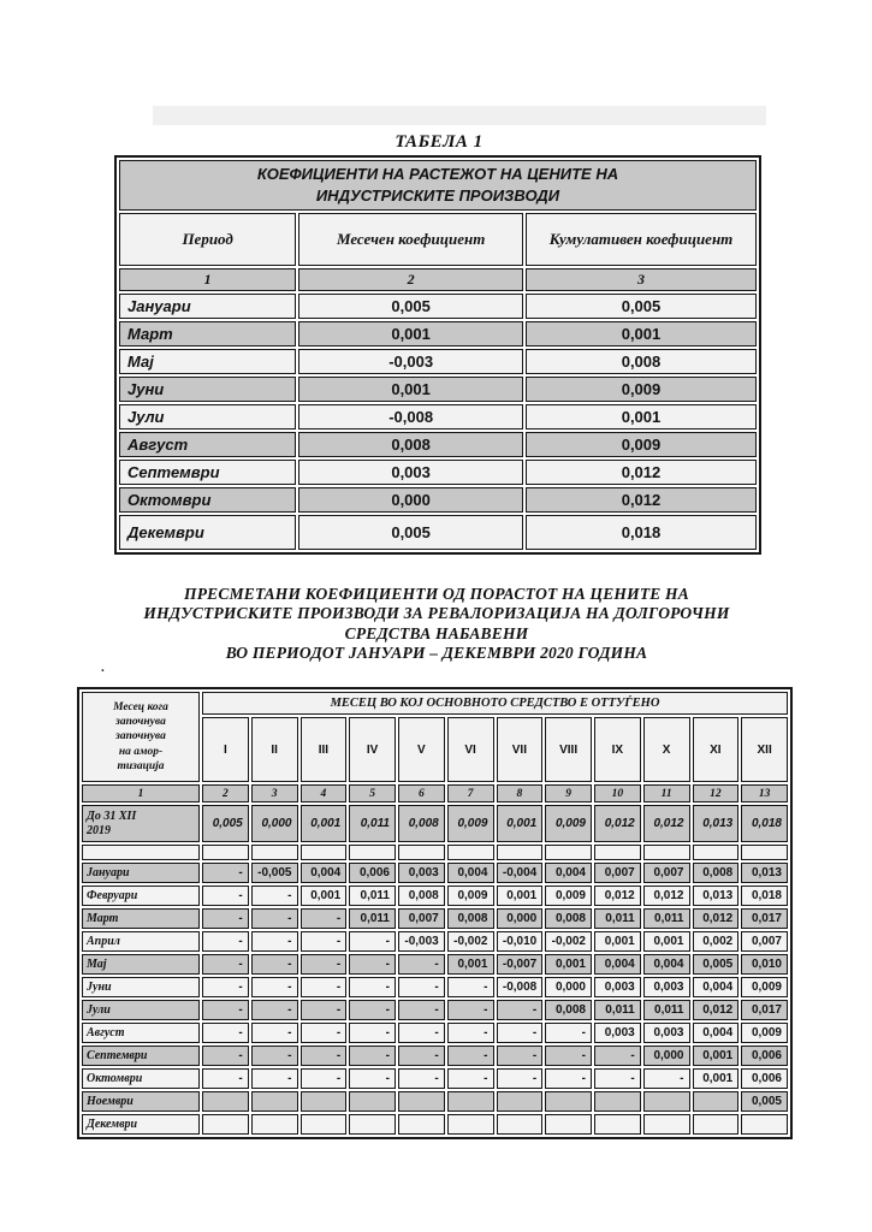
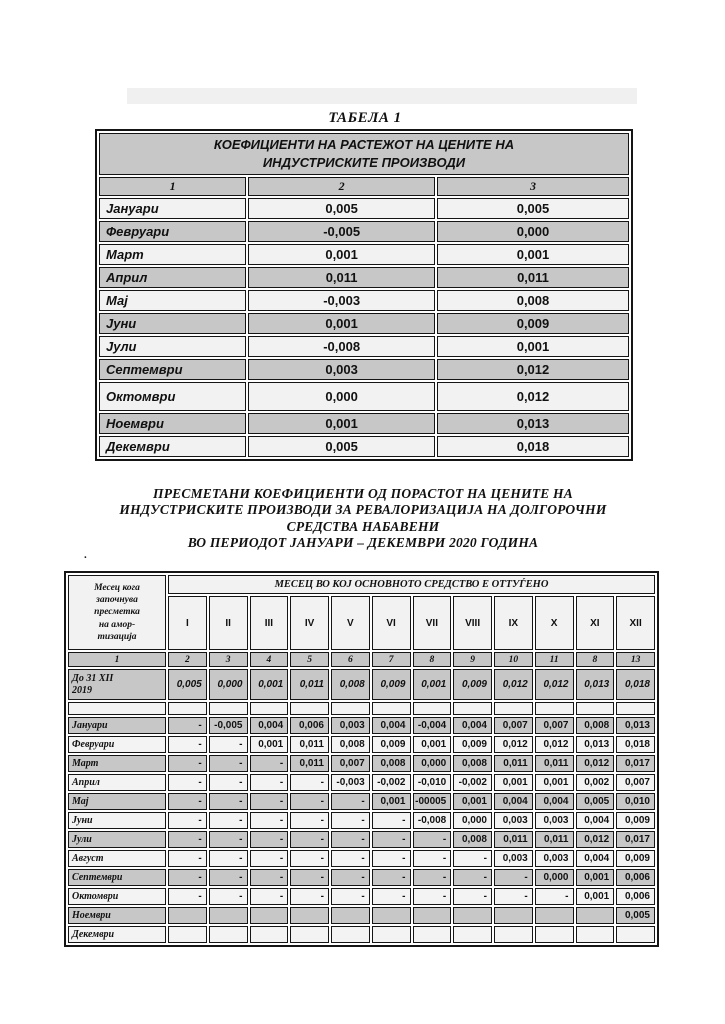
  ТАБЕЛА 1
  КОЕФИЦИЕНТИ НА РАСТЕЖОТ НА ЦЕНИТЕ НА ИНДУСТРИСКИТЕ ПРОИЗВОДИ
- Период	Месечен коефициент	Кумулативен коефициент
  1	2	3
  Јануари	0,005	0,005
+ Февруари	-0,005	0,000
  Март	0,001	0,001
+ Април	0,011	0,011
  Мај	-0,003	0,008
  Јуни	0,001	0,009
  Јули	-0,008	0,001
- Август	0,008	0,009
  Септември	0,003	0,012
  Октомври	0,000	0,012
+ Ноември	0,001	0,013
  Декември	0,005	0,018
  ПРЕСМЕТАНИ КОЕФИЦИЕНТИ ОД ПОРАСТОТ НА ЦЕНИТЕ НА
  ИНДУСТРИСКИТЕ ПРОИЗВОДИ ЗА РЕВАЛОРИЗАЦИЈА НА ДОЛГОРОЧНИ
  СРЕДСТВА НАБАВЕНИ
  ВО ПЕРИОДОТ ЈАНУАРИ – ДЕКЕМВРИ 2020 ГОДИНА
  .
- Месец кога започнува започнува на амор- тизација	МЕСЕЦ ВО КОЈ ОСНОВНОТО СРЕДСТВО Е ОТТУЃЕНО
+ Месец кога започнува пресметка на амор- тизација	МЕСЕЦ ВО КОЈ ОСНОВНОТО СРЕДСТВО Е ОТТУЃЕНО
  I	II	III	IV	V	VI	VII	VIII	IX	X	XI	XII
- 1	2	3	4	5	6	7	8	9	10	11	12	13
+ 1	2	3	4	5	6	7	8	9	10	11	8	13
  До 31 XII 2019	0,005	0,000	0,001	0,011	0,008	0,009	0,001	0,009	0,012	0,012	0,013	0,018
  Јануари	-	-0,005	0,004	0,006	0,003	0,004	-0,004	0,004	0,007	0,007	0,008	0,013
  Февруари	-	-	0,001	0,011	0,008	0,009	0,001	0,009	0,012	0,012	0,013	0,018
  Март	-	-	-	0,011	0,007	0,008	0,000	0,008	0,011	0,011	0,012	0,017
  Април	-	-	-	-	-0,003	-0,002	-0,010	-0,002	0,001	0,001	0,002	0,007
- Мај	-	-	-	-	-	0,001	-0,007	0,001	0,004	0,004	0,005	0,010
+ Мај	-	-	-	-	-	0,001	-00005	0,001	0,004	0,004	0,005	0,010
  Јуни	-	-	-	-	-	-	-0,008	0,000	0,003	0,003	0,004	0,009
  Јули	-	-	-	-	-	-	-	0,008	0,011	0,011	0,012	0,017
  Август	-	-	-	-	-	-	-	-	0,003	0,003	0,004	0,009
  Септември	-	-	-	-	-	-	-	-	-	0,000	0,001	0,006
  Октомври	-	-	-	-	-	-	-	-	-	-	0,001	0,006
  Ноември												0,005
  Декември
